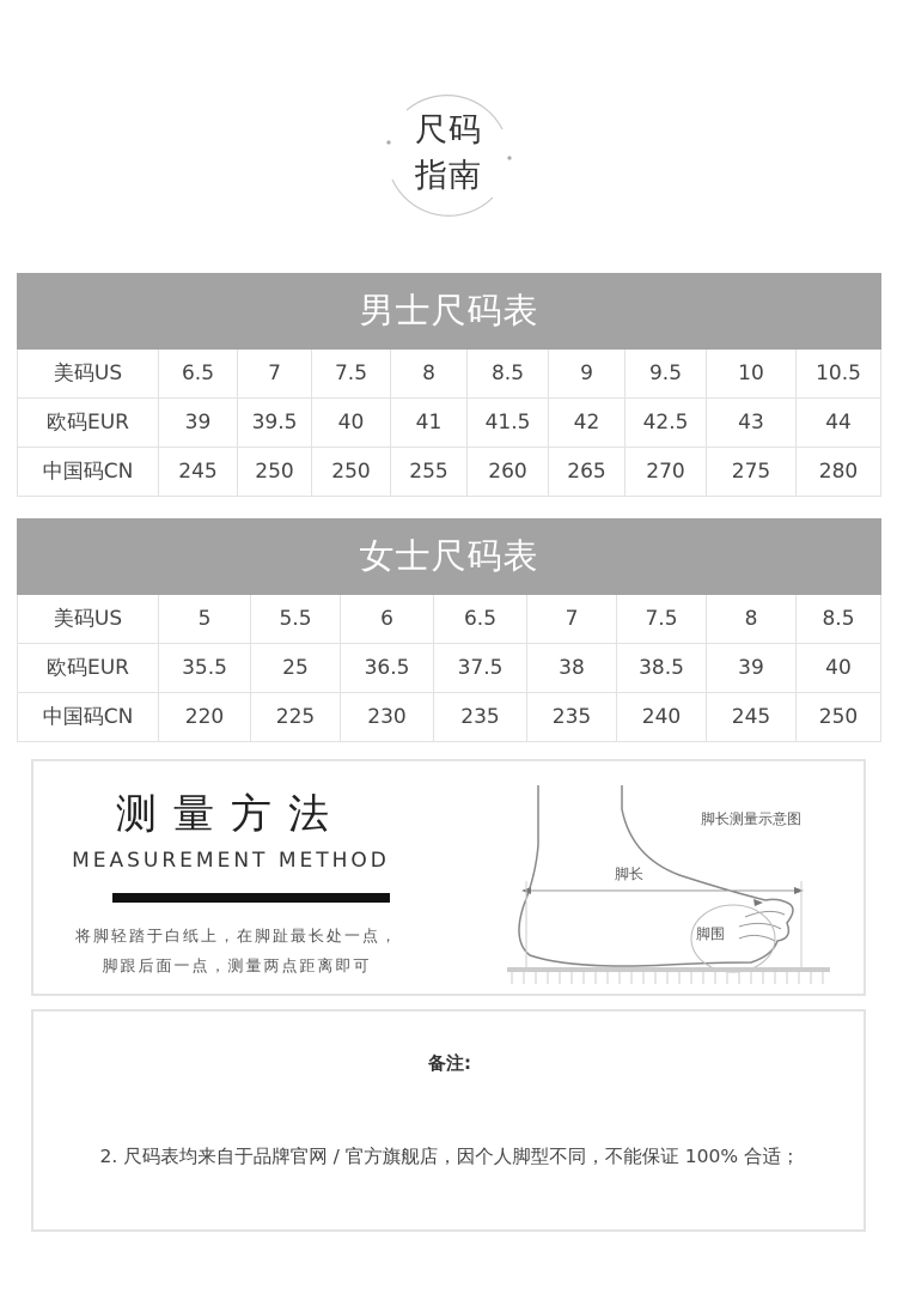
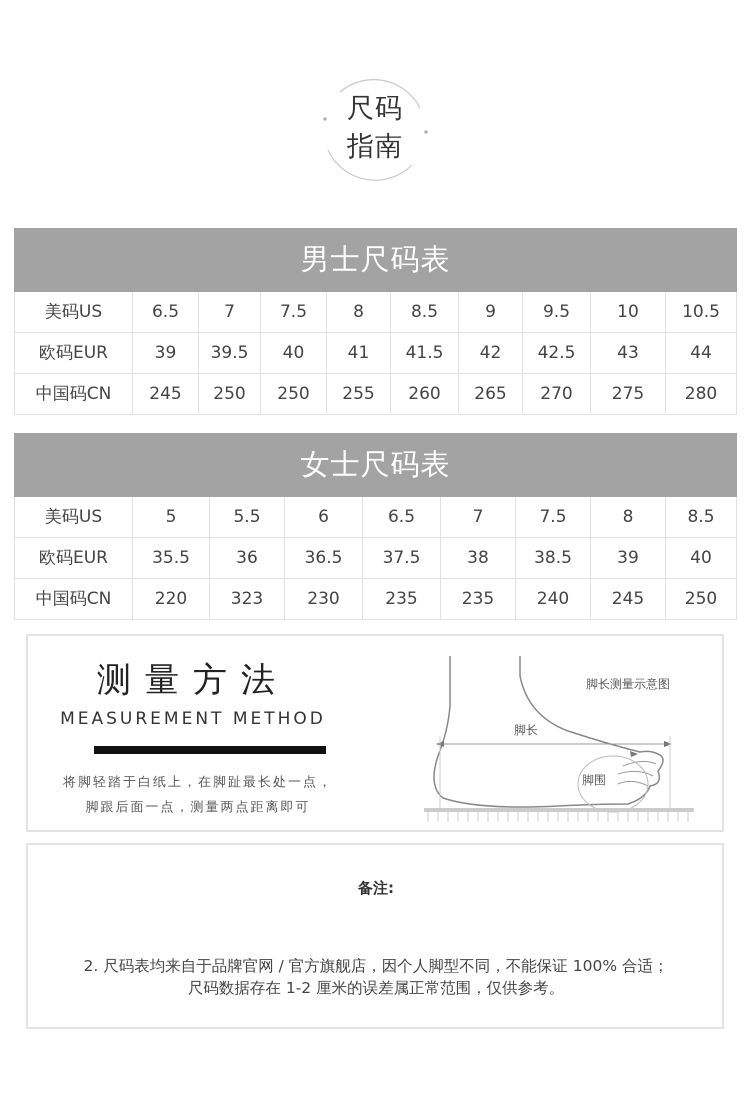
  尺码
  指南
  男士尺码表
  美码US	6.5	7	7.5	8	8.5	9	9.5	10	10.5
  欧码EUR	39	39.5	40	41	41.5	42	42.5	43	44
  中国码CN	245	250	250	255	260	265	270	275	280
  女士尺码表
  美码US	5	5.5	6	6.5	7	7.5	8	8.5
- 欧码EUR	35.5	25	36.5	37.5	38	38.5	39	40
+ 欧码EUR	35.5	36	36.5	37.5	38	38.5	39	40
- 中国码CN	220	225	230	235	235	240	245	250
+ 中国码CN	220	323	230	235	235	240	245	250
  测量方法
  MEASUREMENT METHOD
  将脚轻踏于白纸上，在脚趾最长处一点，
  脚跟后面一点，测量两点距离即可
  脚长测量示意图
  脚长
  脚围
  备注:
  2. 尺码表均来自于品牌官网 / 官方旗舰店，因个人脚型不同，不能保证 100% 合适；
+ 尺码数据存在 1-2 厘米的误差属正常范围，仅供参考。
